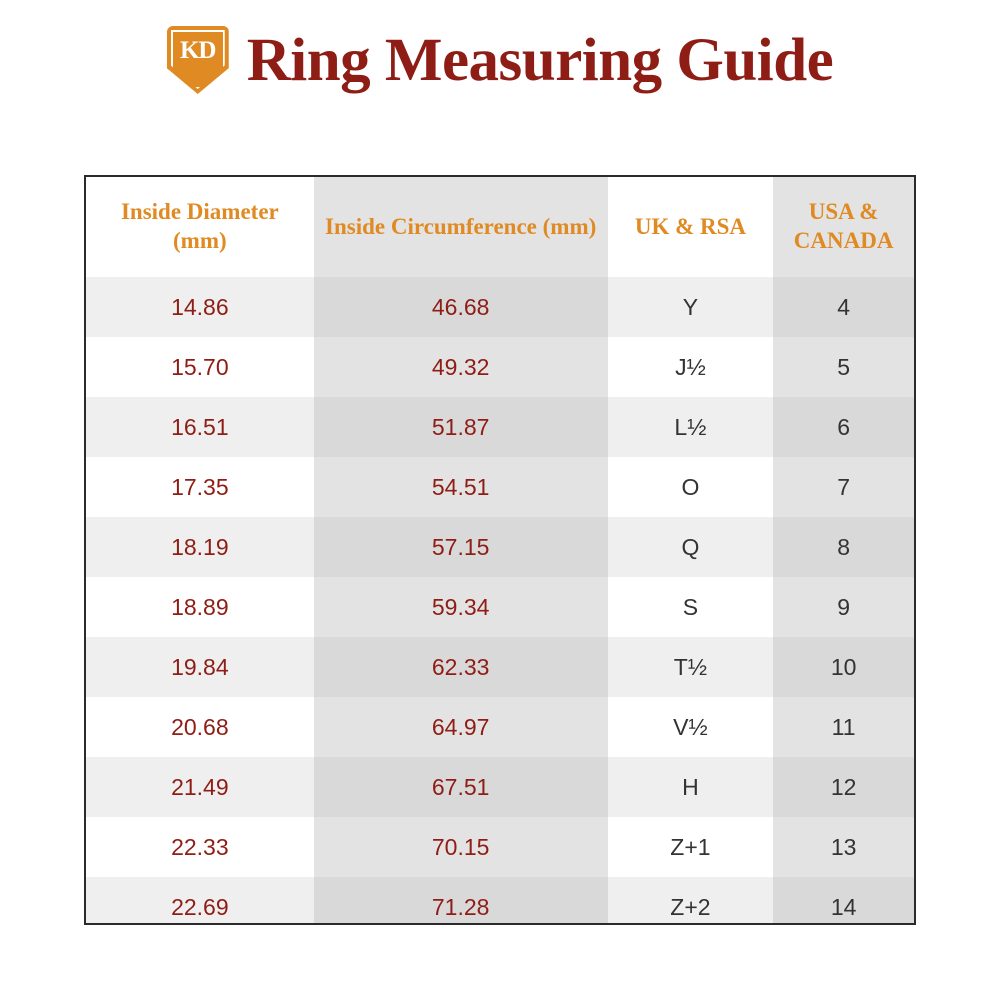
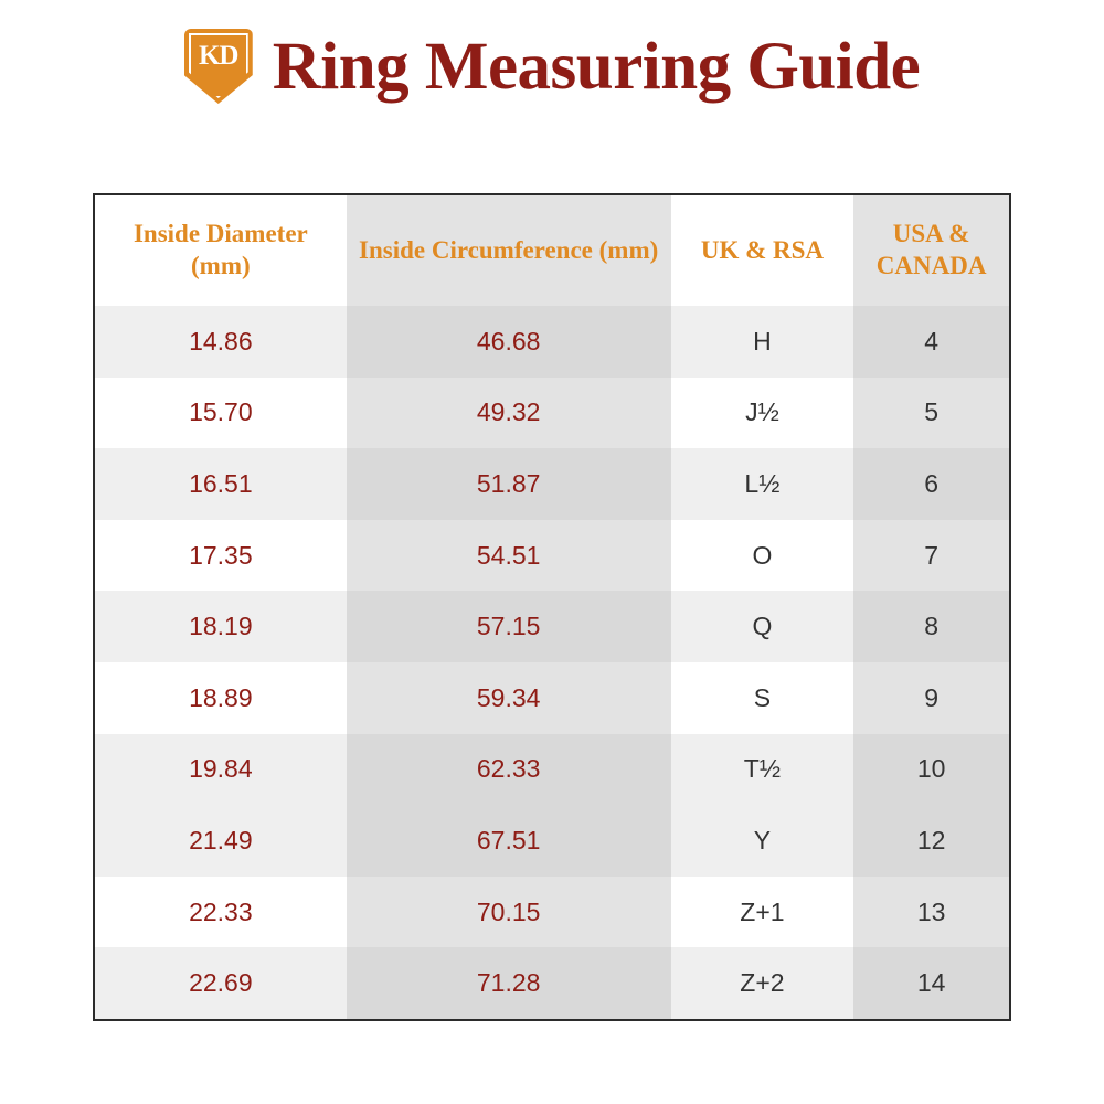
  KD
  Ring Measuring Guide
  Inside Diameter (mm)	Inside Circumference (mm)	UK & RSA	USA & CANADA
- 14.86	46.68	Y	4
+ 14.86	46.68	H	4
  15.70	49.32	J½	5
  16.51	51.87	L½	6
  17.35	54.51	O	7
  18.19	57.15	Q	8
  18.89	59.34	S	9
  19.84	62.33	T½	10
- 20.68	64.97	V½	11
- 21.49	67.51	H	12
+ 21.49	67.51	Y	12
  22.33	70.15	Z+1	13
  22.69	71.28	Z+2	14
